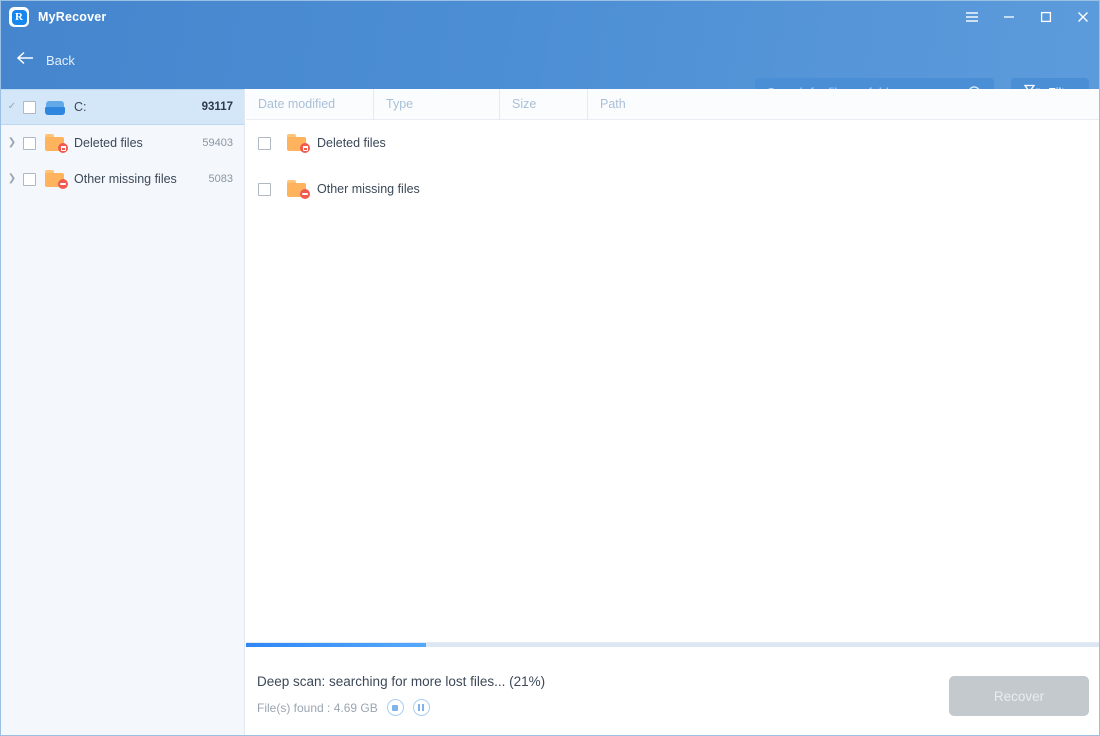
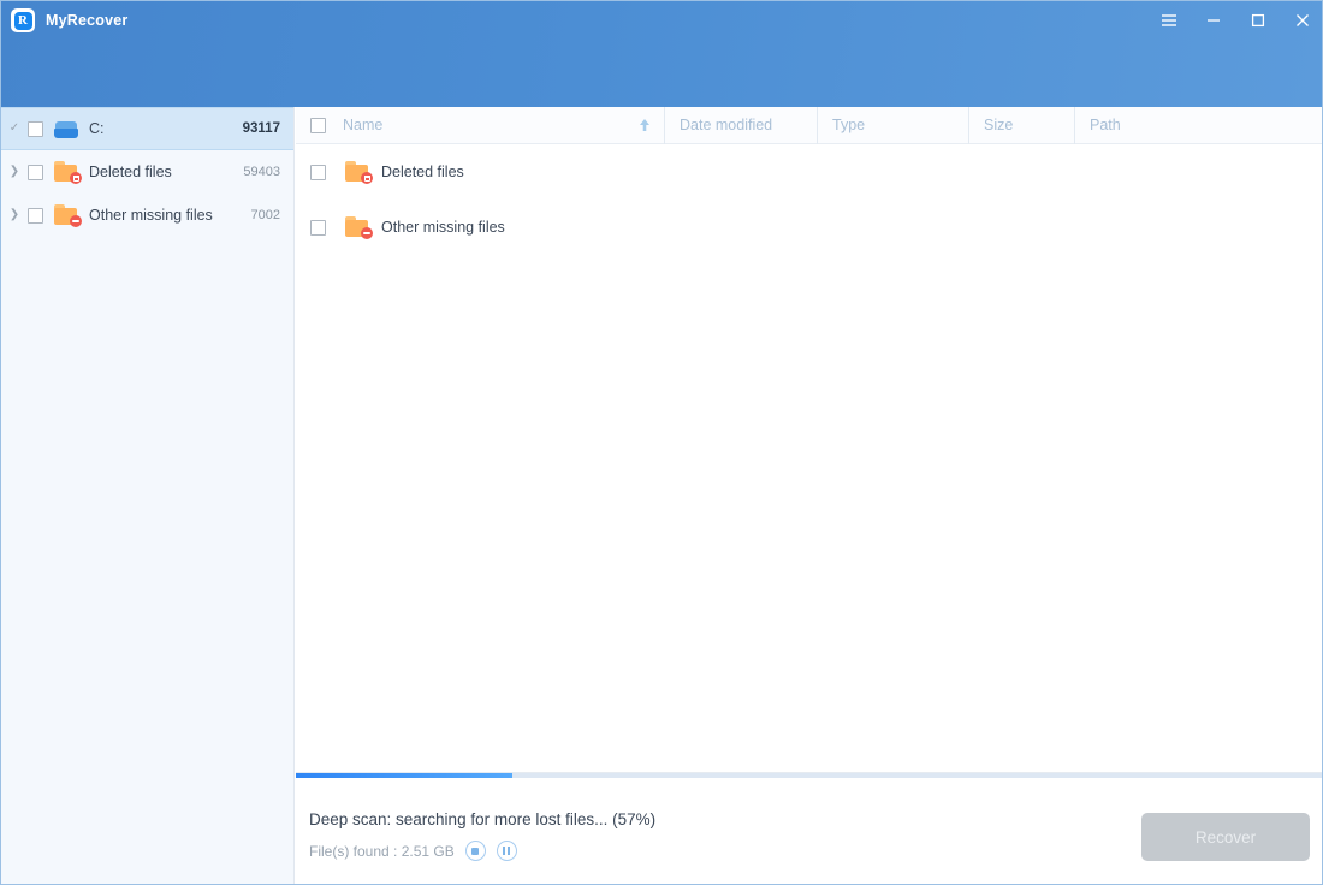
  R
  MyRecover
- Back
  ✓
  C:
  93117
  ❯
  Deleted files
  59403
  ❯
  Other missing files
- 5083
+ 7002
+ Name
  Date modified
  Type
  Size
  Path
  Deleted files
  Other missing files
- Deep scan: searching for more lost files... (21%)
+ Deep scan: searching for more lost files... (57%)
- File(s) found : 4.69 GB
+ File(s) found : 2.51 GB
  Recover
